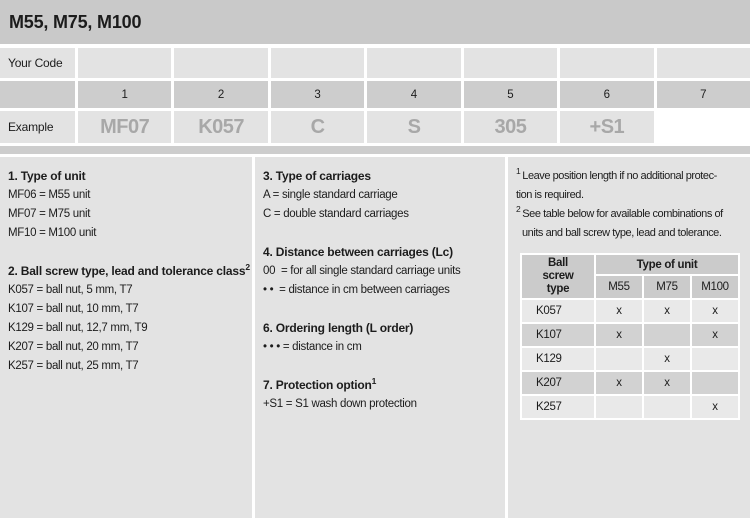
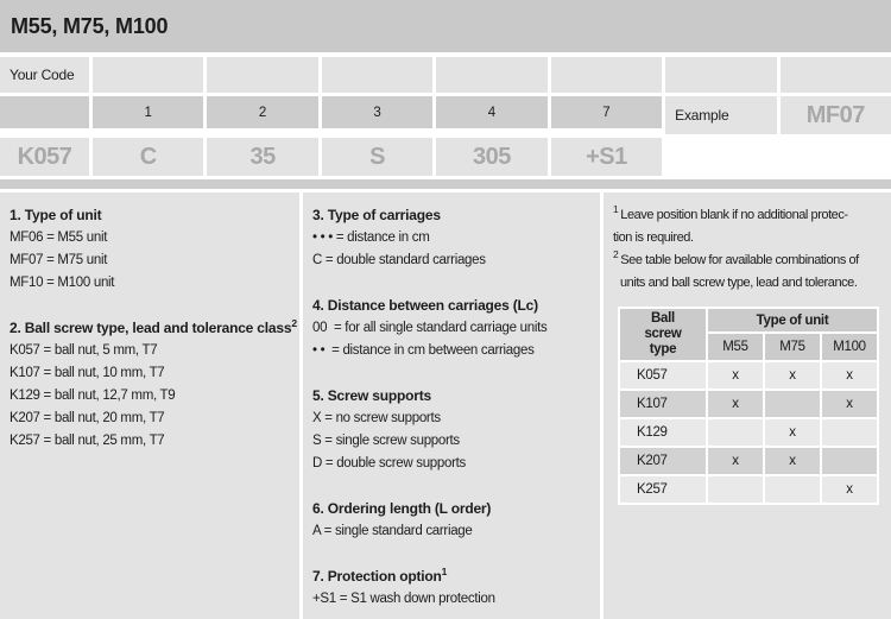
  M55, M75, M100
  Your Code
  1
  2
  3
  4
- 5
- 6
  7
  Example
  MF07
  K057
  C
+ 35
  S
  305
  +S1
  1. Type of unit
  MF06 = M55 unit
  MF07 = M75 unit
  MF10 = M100 unit
  2. Ball screw type, lead and tolerance class2
  K057 = ball nut, 5 mm, T7
  K107 = ball nut, 10 mm, T7
  K129 = ball nut, 12,7 mm, T9
  K207 = ball nut, 20 mm, T7
  K257 = ball nut, 25 mm, T7
  3. Type of carriages
- A = single standard carriage
+ • • • = distance in cm
  C = double standard carriages
  4. Distance between carriages (Lc)
  00 = for all single standard carriage units
  • • = distance in cm between carriages
+ 5. Screw supports
+ X = no screw supports
+ S = single screw supports
+ D = double screw supports
  6. Ordering length (L order)
- • • • = distance in cm
+ A = single standard carriage
  7. Protection option1
  +S1 = S1 wash down protection
- 1 Leave position length if no additional protec-
+ 1 Leave position blank if no additional protec-
  tion is required.
  2 See table below for available combinations of
  units and ball screw type, lead and tolerance.
  Ball
  screw
  type
  Type of unit
  M55
  M75
  M100
  K057
  x
  x
  x
  K107
  x
  x
  K129
  x
  K207
  x
  x
  K257
  x
